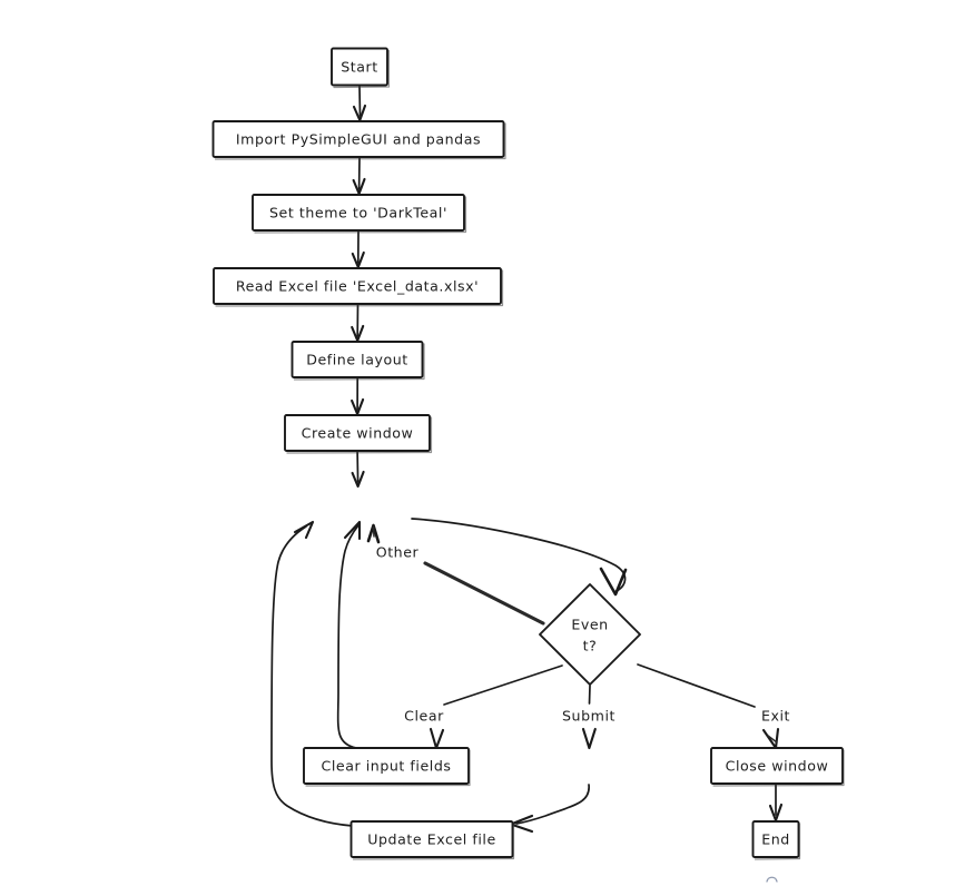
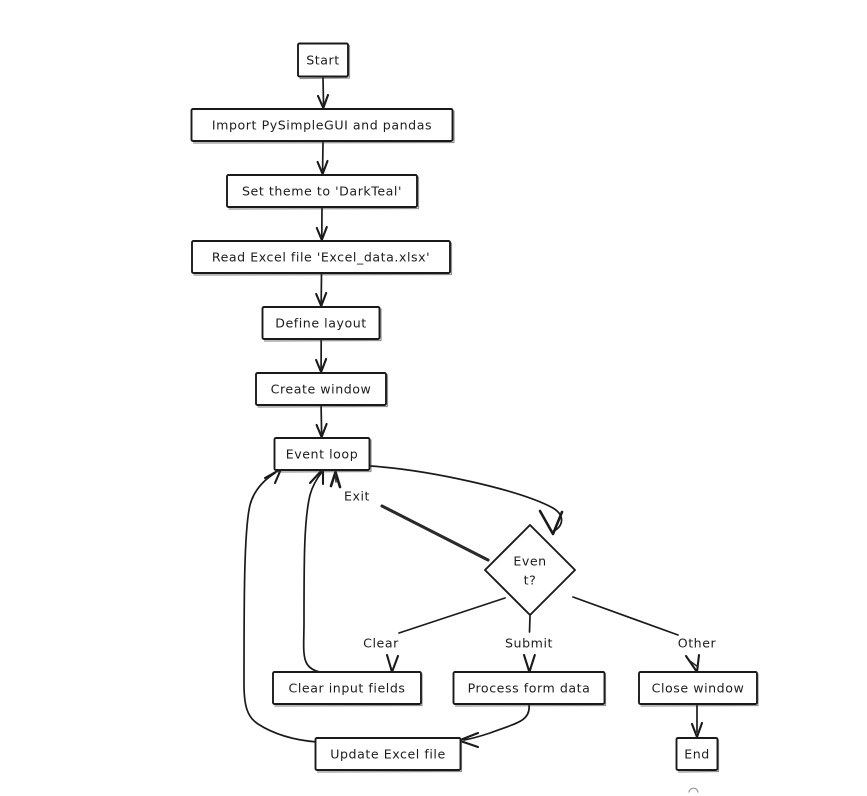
  Start
  Import PySimpleGUI and pandas
  Set theme to 'DarkTeal'
  Read Excel file 'Excel_data.xlsx'
  Define layout
  Create window
+ Event loop
  Even
  t?
  Clear input fields
+ Process form data
  Close window
  Update Excel file
  End
- Other
+ Exit
  Clear
  Submit
- Exit
+ Other
